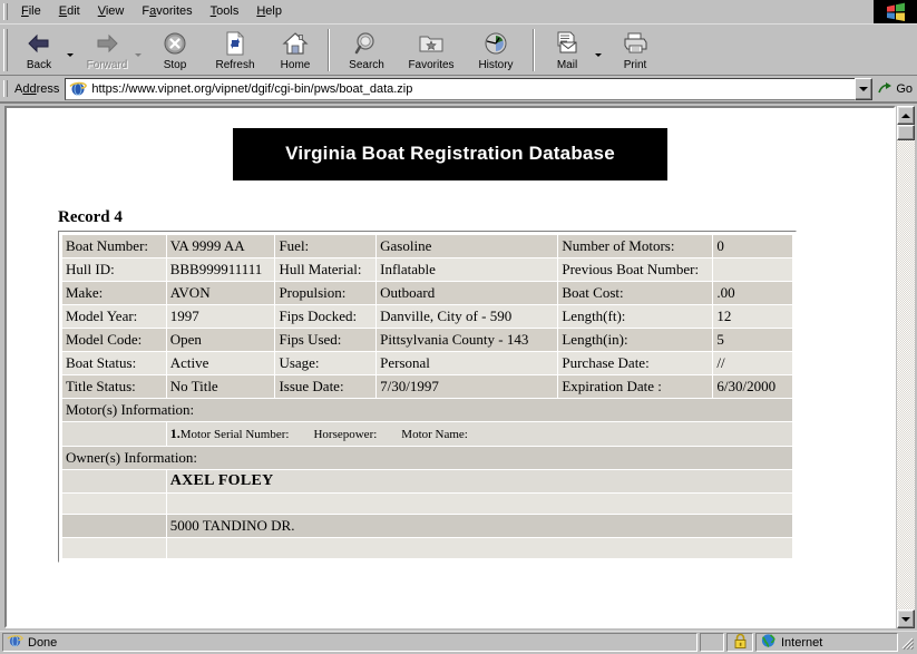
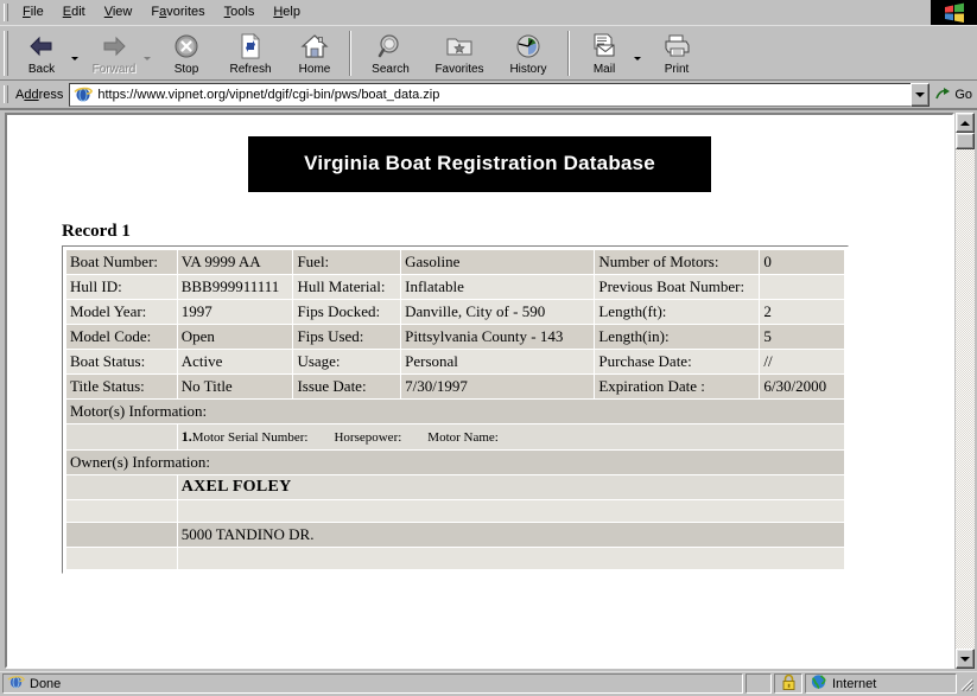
  File
  Edit
  View
  Favorites
  Tools
  Help
  Back
  Forward
  Stop
  Refresh
  Home
  Search
  Favorites
  History
  Mail
  Print
  Address
  https://www.vipnet.org/vipnet/dgif/cgi-bin/pws/boat_data.zip
  Go
  Virginia Boat Registration Database
- Record 4
+ Record 1
  Boat Number:	VA 9999 AA	Fuel:	Gasoline	Number of Motors:	0
  Hull ID:	BBB999911111	Hull Material:	Inflatable	Previous Boat Number:
- Make:	AVON	Propulsion:	Outboard	Boat Cost:	.00
- Model Year:	1997	Fips Docked:	Danville, City of - 590	Length(ft):	12
+ Model Year:	1997	Fips Docked:	Danville, City of - 590	Length(ft):	2
  Model Code:	Open	Fips Used:	Pittsylvania County - 143	Length(in):	5
  Boat Status:	Active	Usage:	Personal	Purchase Date:	//
  Title Status:	No Title	Issue Date:	7/30/1997	Expiration Date :	6/30/2000
  Motor(s) Information:
  	1.Motor Serial Number: Horsepower: Motor Name:
  Owner(s) Information:
  	AXEL FOLEY
  	5000 TANDINO DR.
  Done
  Internet
